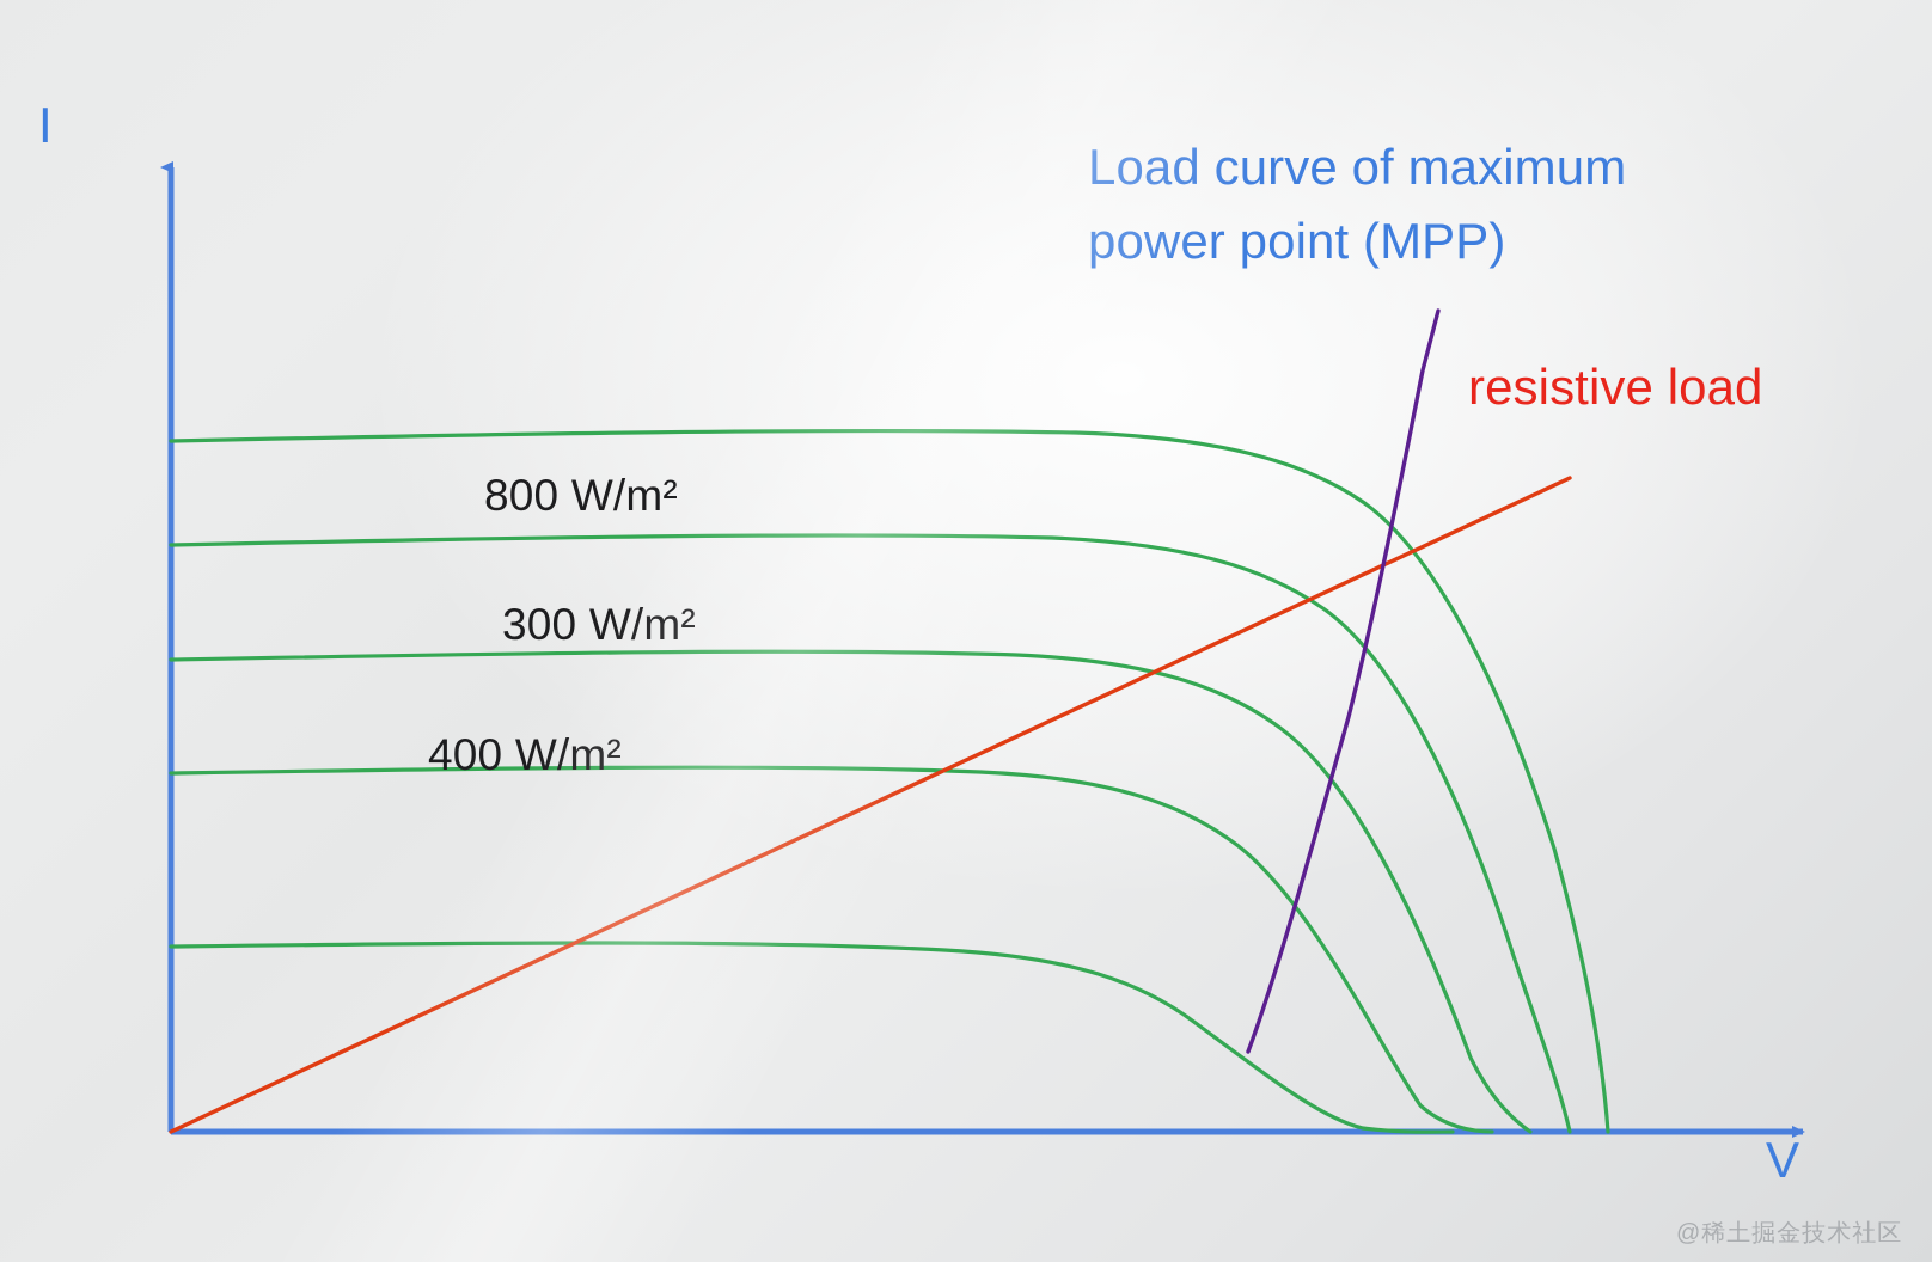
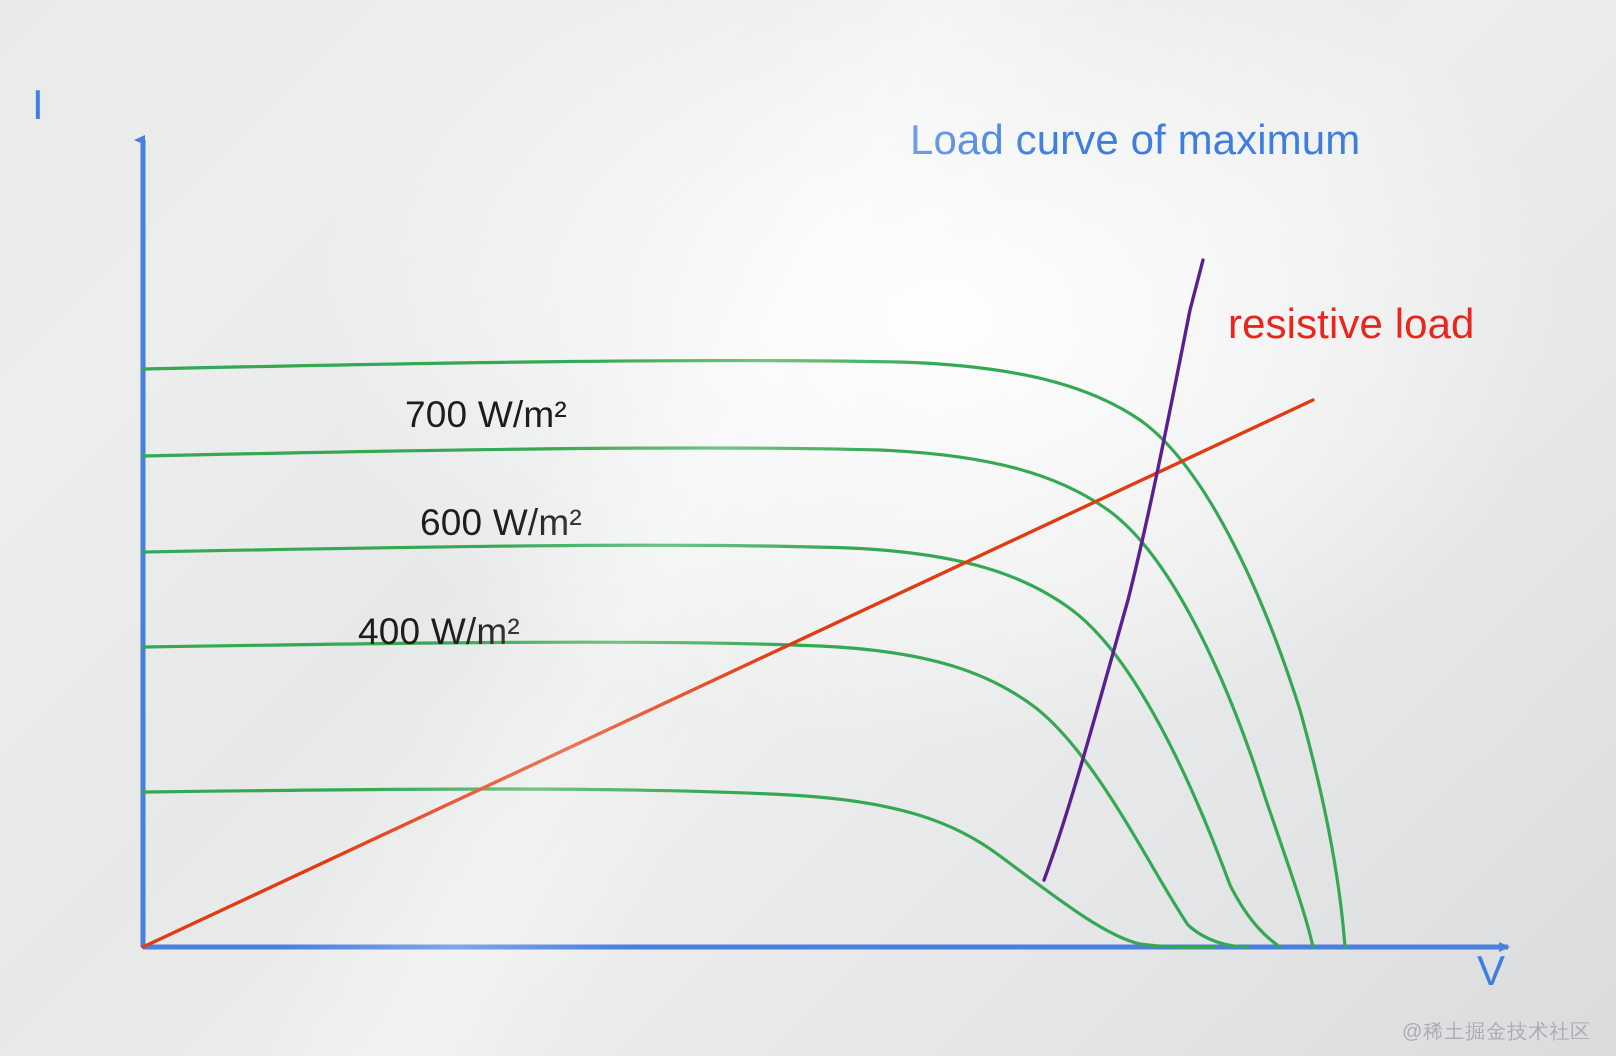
  I
  V
- 800 W/m²
+ 700 W/m²
- 300 W/m²
+ 600 W/m²
  400 W/m²
  Load curve of maximum
- power point (MPP)
  resistive load
  @稀土掘金技术社区
